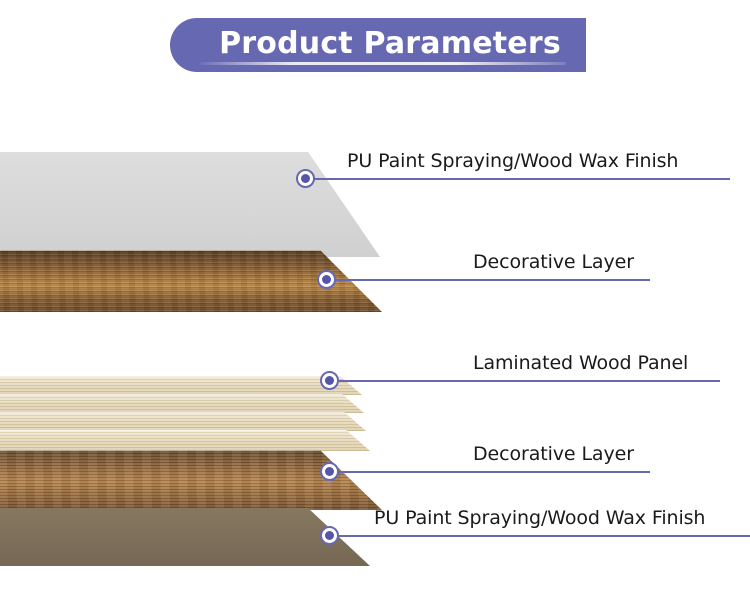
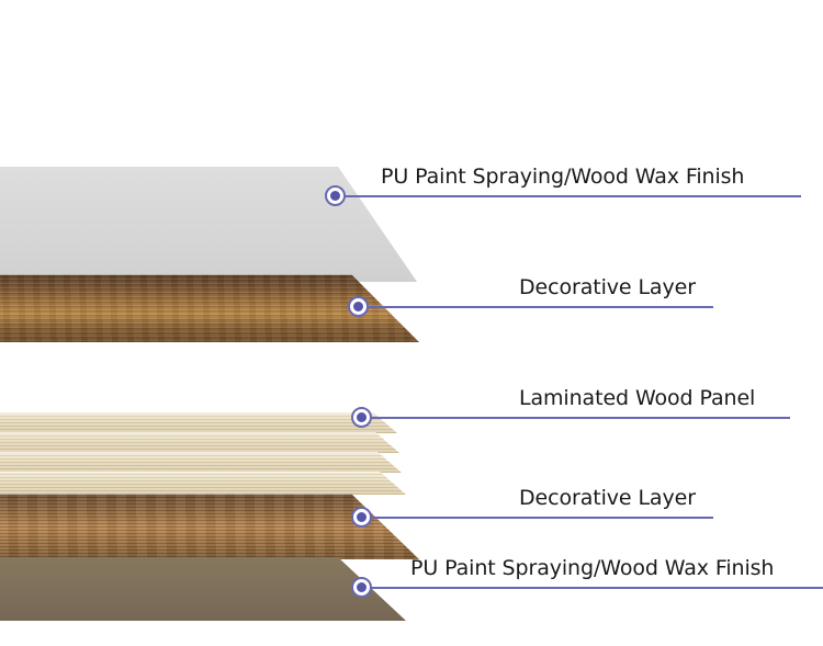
- Product Parameters
  PU Paint Spraying/Wood Wax Finish
  Decorative Layer
  Laminated Wood Panel
  Decorative Layer
  PU Paint Spraying/Wood Wax Finish
